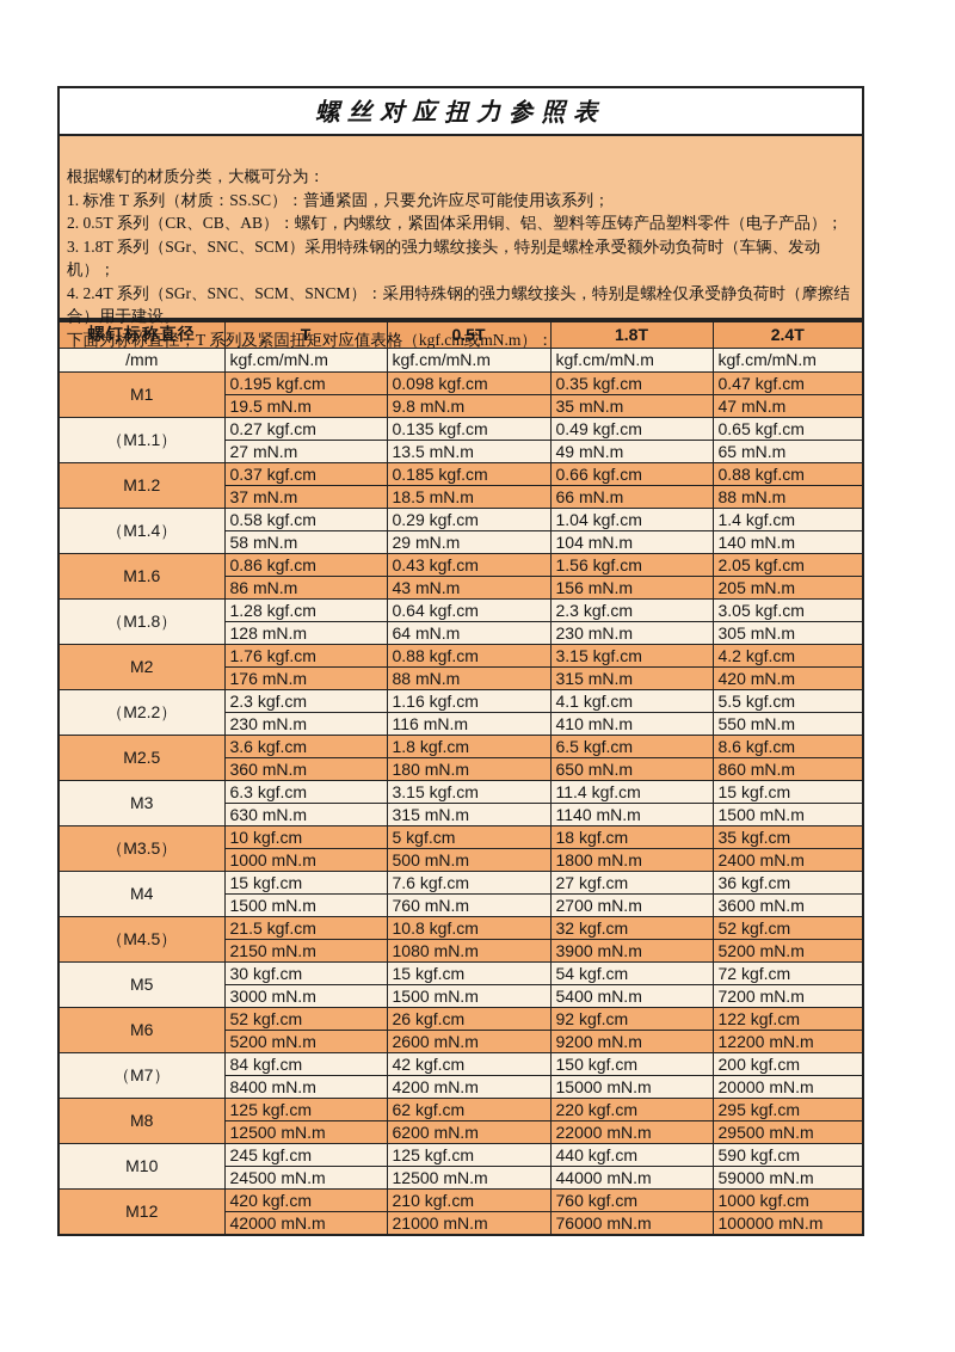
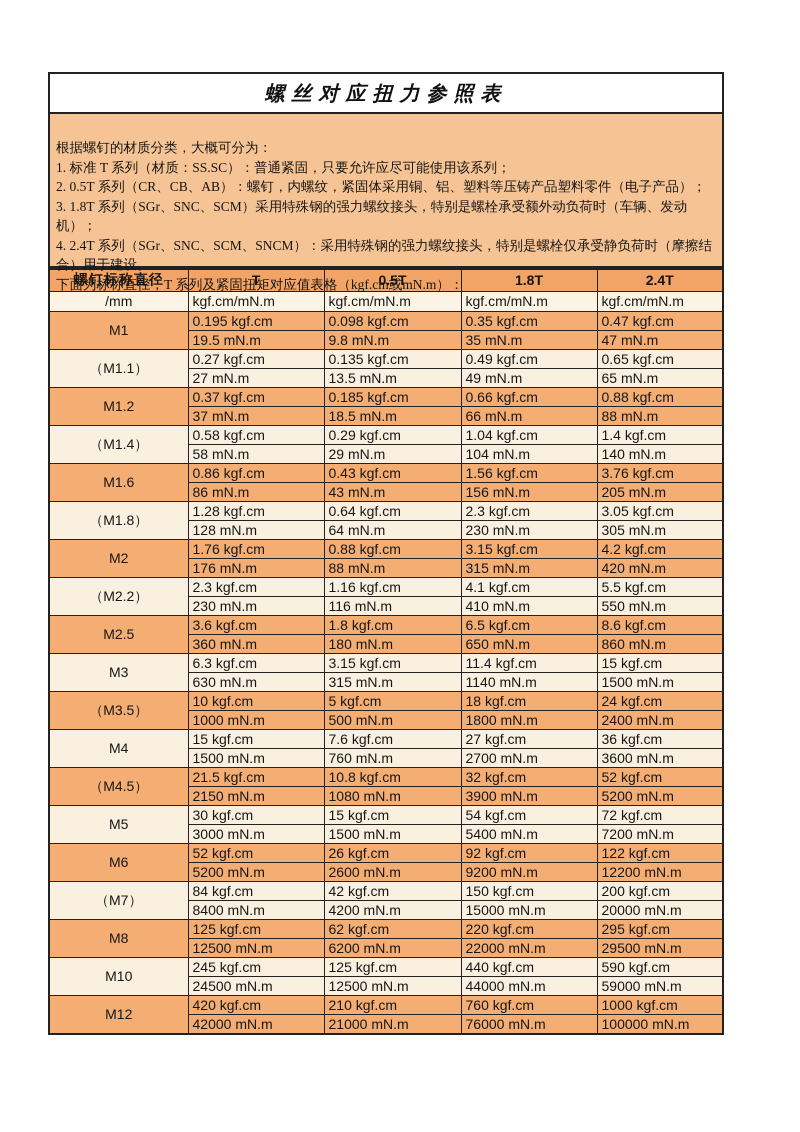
  螺丝对应扭力参照表
  根据螺钉的材质分类，大概可分为：
  1. 标准 T 系列（材质：SS.SC）：普通紧固，只要允许应尽可能使用该系列；
  2. 0.5T 系列（CR、CB、AB）：螺钉，内螺纹，紧固体采用铜、铝、塑料等压铸产品塑料零件（电子产品）；
  3. 1.8T 系列（SGr、SNC、SCM）采用特殊钢的强力螺纹接头，特别是螺栓承受额外动负荷时（车辆、发动机）；
  4. 2.4T 系列（SGr、SNC、SCM、SNCM）：采用特殊钢的强力螺纹接头，特别是螺栓仅承受静负荷时（摩擦结合）用于建设。
  下T 系列及紧固扭矩对应值表格（kgf.cmN.m）：
  螺钉标称直径	T	0.5T	1.8T	2.4T
  /mm	kgf.cm/mN.m	kgf.cm/mN.m	kgf.cm/mN.m	kgf.cm/mN.m
  M1	0.195 kgf.cm	0.098 kgf.cm	0.35 kgf.cm	0.47 kgf.cm
  19.5 mN.m	9.8 mN.m	35 mN.m	47 mN.m
  （M1.1）	0.27 kgf.cm	0.135 kgf.cm	0.49 kgf.cm	0.65 kgf.cm
  27 mN.m	13.5 mN.m	49 mN.m	65 mN.m
  M1.2	0.37 kgf.cm	0.185 kgf.cm	0.66 kgf.cm	0.88 kgf.cm
  37 mN.m	18.5 mN.m	66 mN.m	88 mN.m
  （M1.4）	0.58 kgf.cm	0.29 kgf.cm	1.04 kgf.cm	1.4 kgf.cm
  58 mN.m	29 mN.m	104 mN.m	140 mN.m
- M1.6	0.86 kgf.cm	0.43 kgf.cm	1.56 kgf.cm	2.05 kgf.cm
+ M1.6	0.86 kgf.cm	0.43 kgf.cm	1.56 kgf.cm	3.76 kgf.cm
  86 mN.m	43 mN.m	156 mN.m	205 mN.m
  （M1.8）	1.28 kgf.cm	0.64 kgf.cm	2.3 kgf.cm	3.05 kgf.cm
  128 mN.m	64 mN.m	230 mN.m	305 mN.m
  M2	1.76 kgf.cm	0.88 kgf.cm	3.15 kgf.cm	4.2 kgf.cm
  176 mN.m	88 mN.m	315 mN.m	420 mN.m
  （M2.2）	2.3 kgf.cm	1.16 kgf.cm	4.1 kgf.cm	5.5 kgf.cm
  230 mN.m	116 mN.m	410 mN.m	550 mN.m
  M2.5	3.6 kgf.cm	1.8 kgf.cm	6.5 kgf.cm	8.6 kgf.cm
  360 mN.m	180 mN.m	650 mN.m	860 mN.m
  M3	6.3 kgf.cm	3.15 kgf.cm	11.4 kgf.cm	15 kgf.cm
  630 mN.m	315 mN.m	1140 mN.m	1500 mN.m
- （M3.5）	10 kgf.cm	5 kgf.cm	18 kgf.cm	35 kgf.cm
+ （M3.5）	10 kgf.cm	5 kgf.cm	18 kgf.cm	24 kgf.cm
  1000 mN.m	500 mN.m	1800 mN.m	2400 mN.m
  M4	15 kgf.cm	7.6 kgf.cm	27 kgf.cm	36 kgf.cm
  1500 mN.m	760 mN.m	2700 mN.m	3600 mN.m
  （M4.5）	21.5 kgf.cm	10.8 kgf.cm	32 kgf.cm	52 kgf.cm
  2150 mN.m	1080 mN.m	3900 mN.m	5200 mN.m
  M5	30 kgf.cm	15 kgf.cm	54 kgf.cm	72 kgf.cm
  3000 mN.m	1500 mN.m	5400 mN.m	7200 mN.m
  M6	52 kgf.cm	26 kgf.cm	92 kgf.cm	122 kgf.cm
  5200 mN.m	2600 mN.m	9200 mN.m	12200 mN.m
  （M7）	84 kgf.cm	42 kgf.cm	150 kgf.cm	200 kgf.cm
  8400 mN.m	4200 mN.m	15000 mN.m	20000 mN.m
  M8	125 kgf.cm	62 kgf.cm	220 kgf.cm	295 kgf.cm
  12500 mN.m	6200 mN.m	22000 mN.m	29500 mN.m
  M10	245 kgf.cm	125 kgf.cm	440 kgf.cm	590 kgf.cm
  24500 mN.m	12500 mN.m	44000 mN.m	59000 mN.m
  M12	420 kgf.cm	210 kgf.cm	760 kgf.cm	1000 kgf.cm
  42000 mN.m	21000 mN.m	76000 mN.m	100000 mN.m
